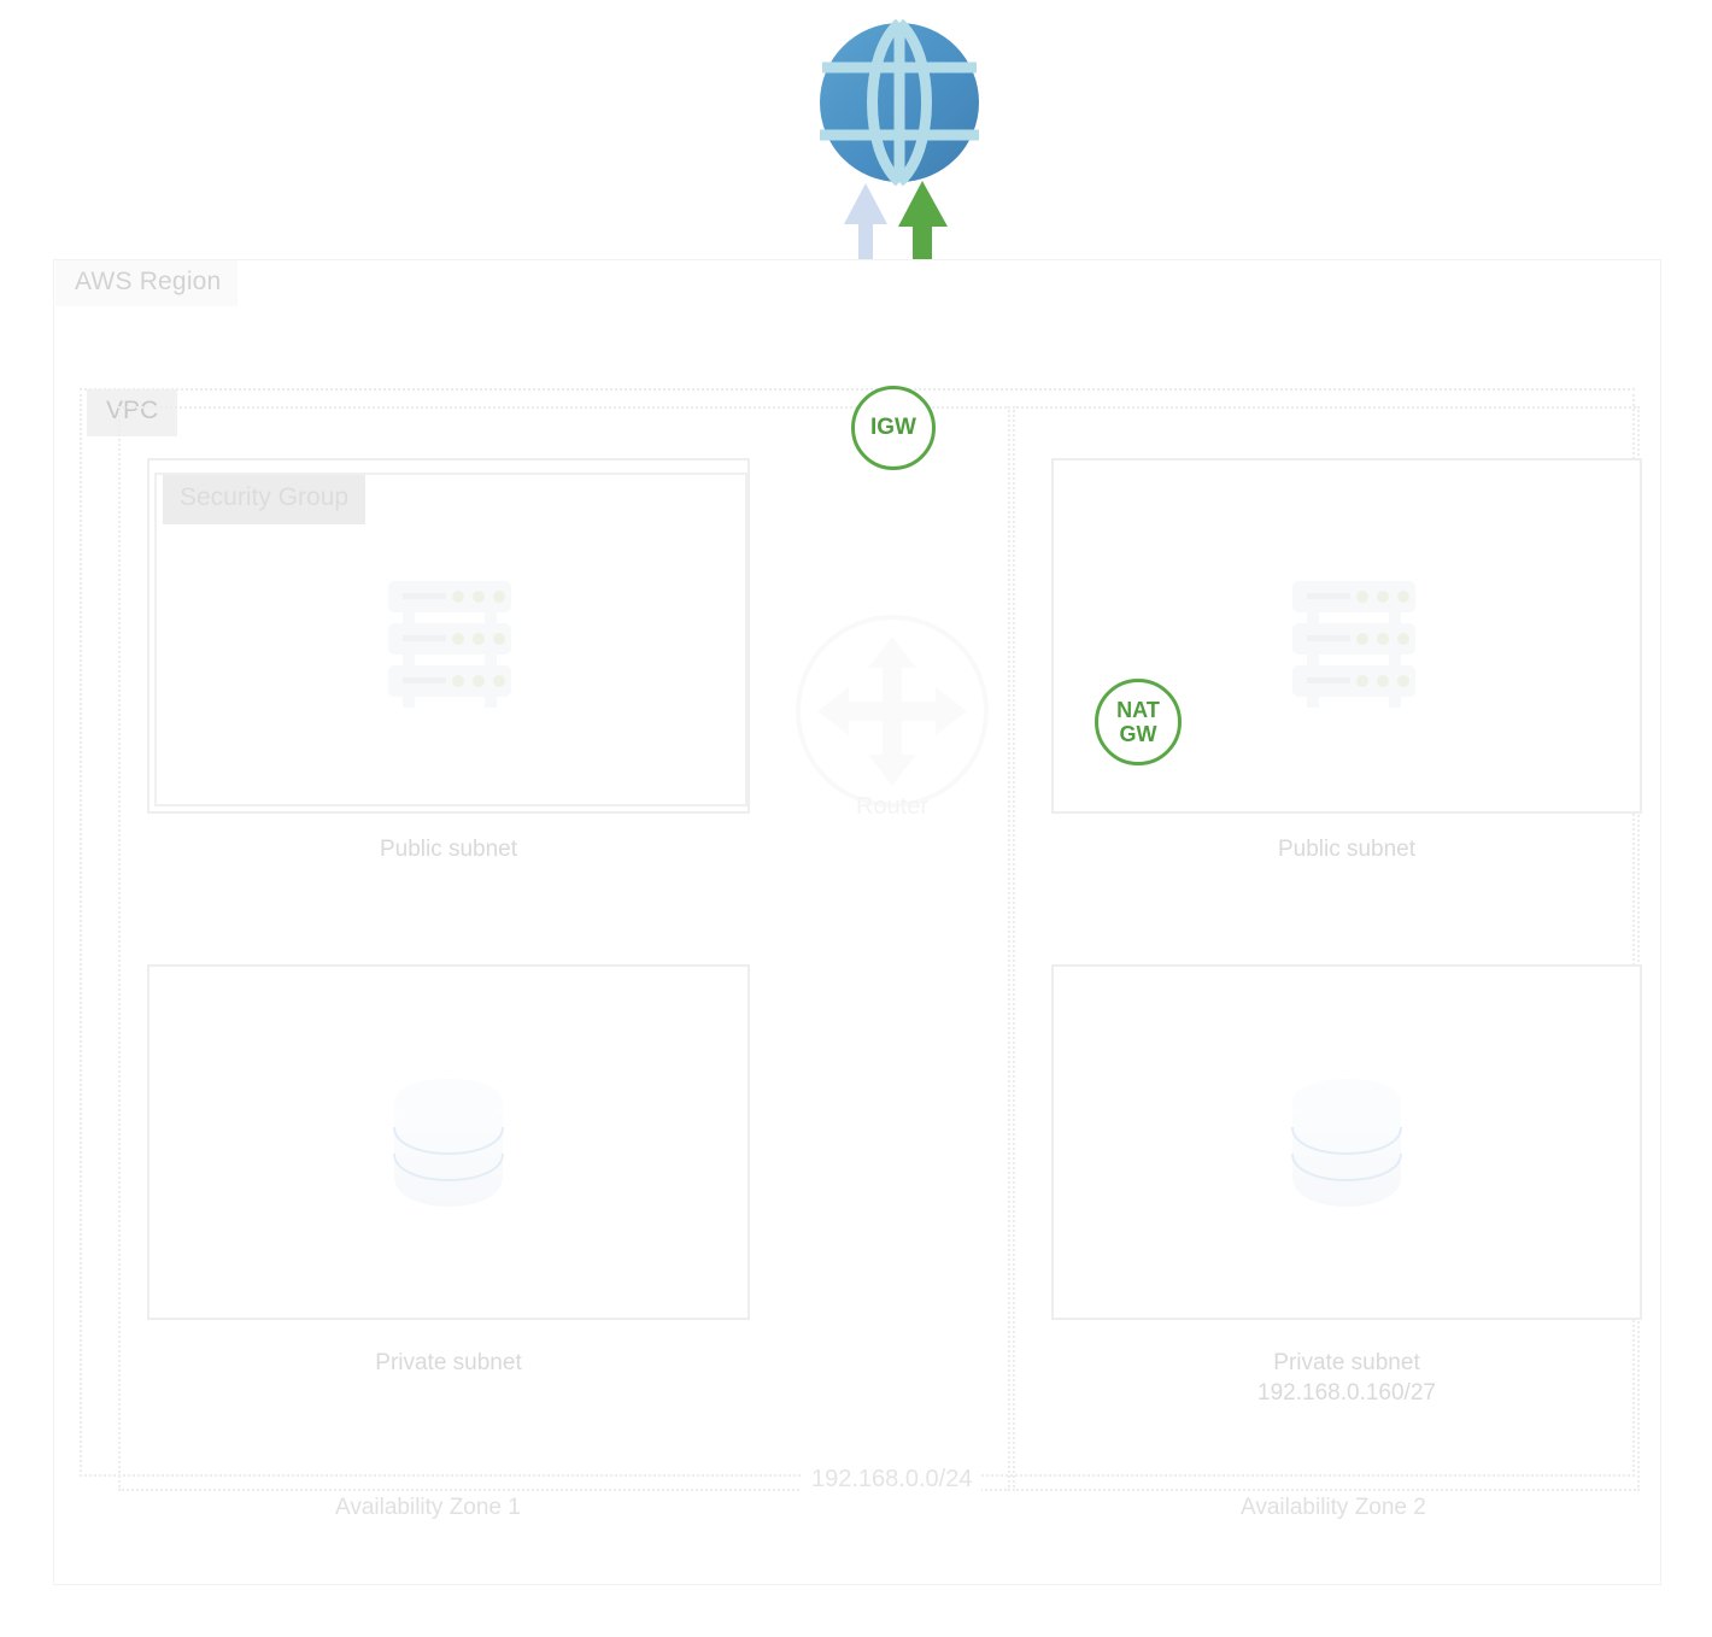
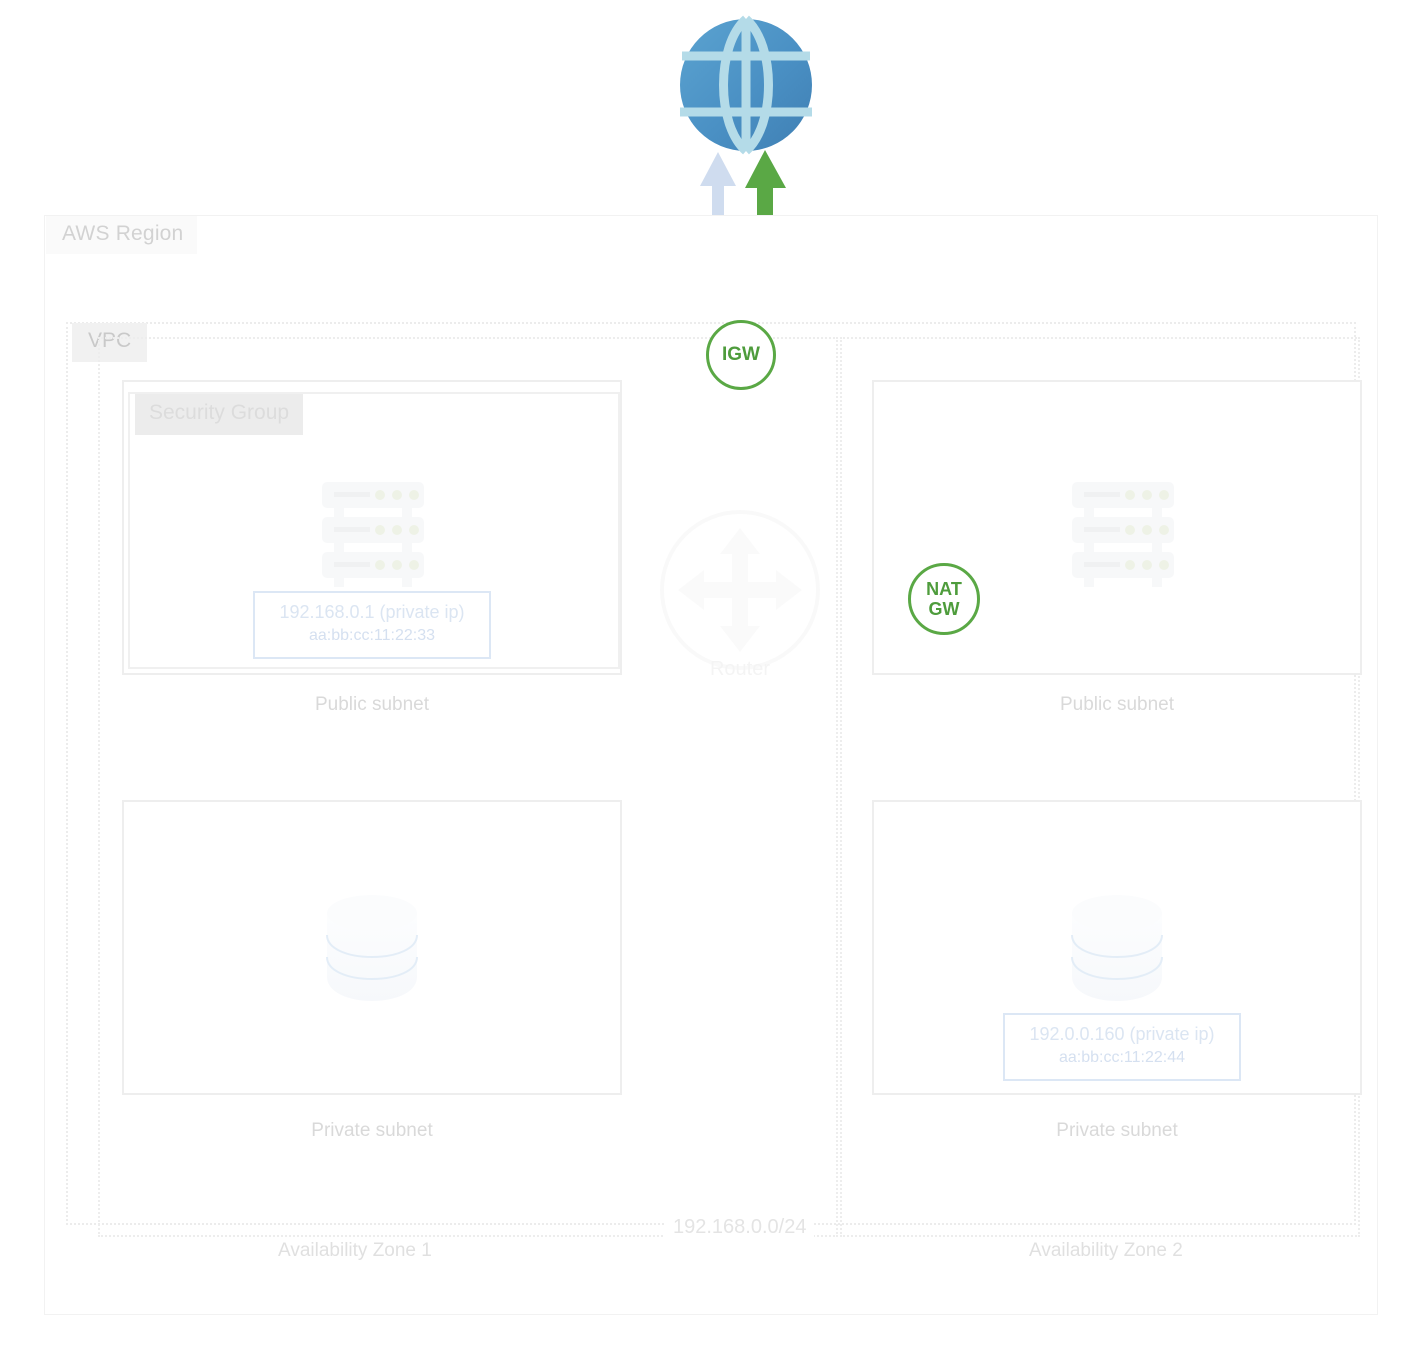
  AWS Region
  VPC
  IGW
  NAT
  GW
+ 192.168.0.1 (private ip)
+ aa:bb:cc:11:22:33
+ 192.0.0.160 (private ip)
+ aa:bb:cc:11:22:44
  Public subnet
  Public subnet
  Private subnet
  Private subnet
- 192.168.0.160/27
  192.168.0.0/24
  Availability Zone 1
  Availability Zone 2
